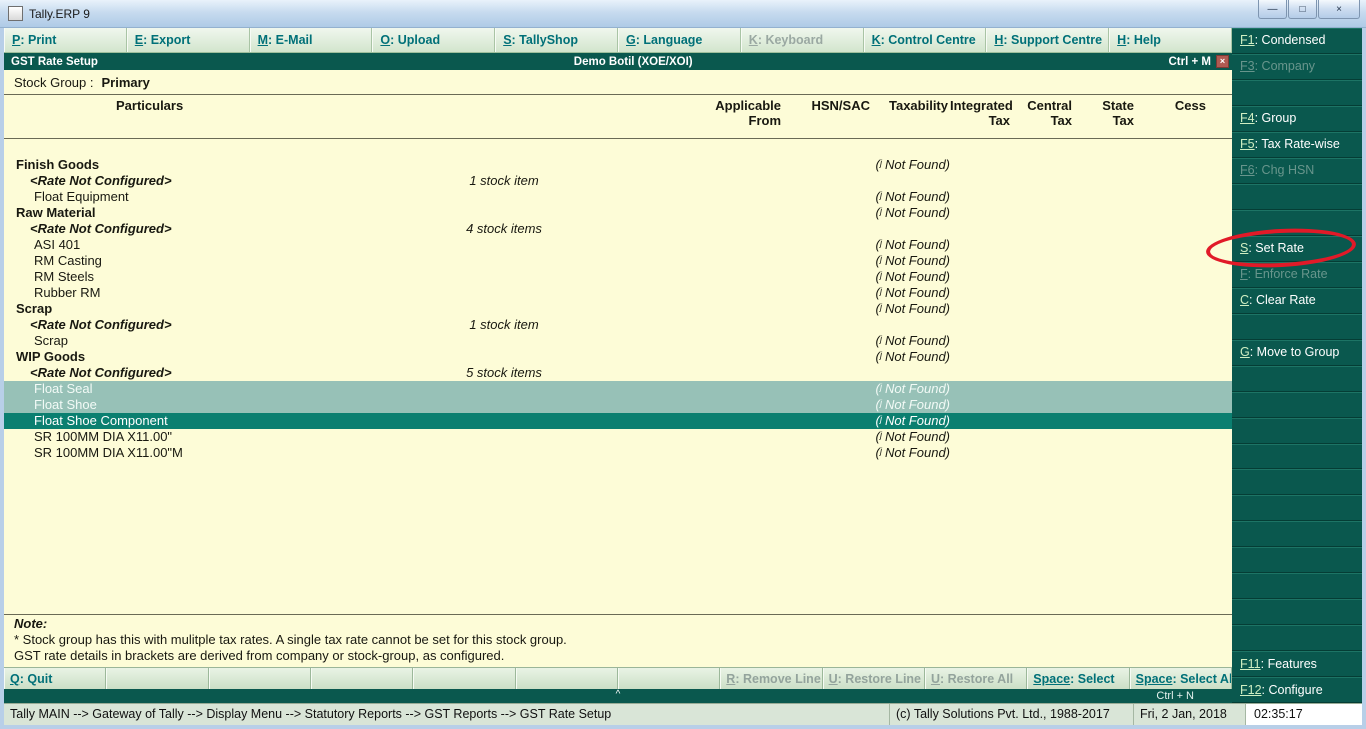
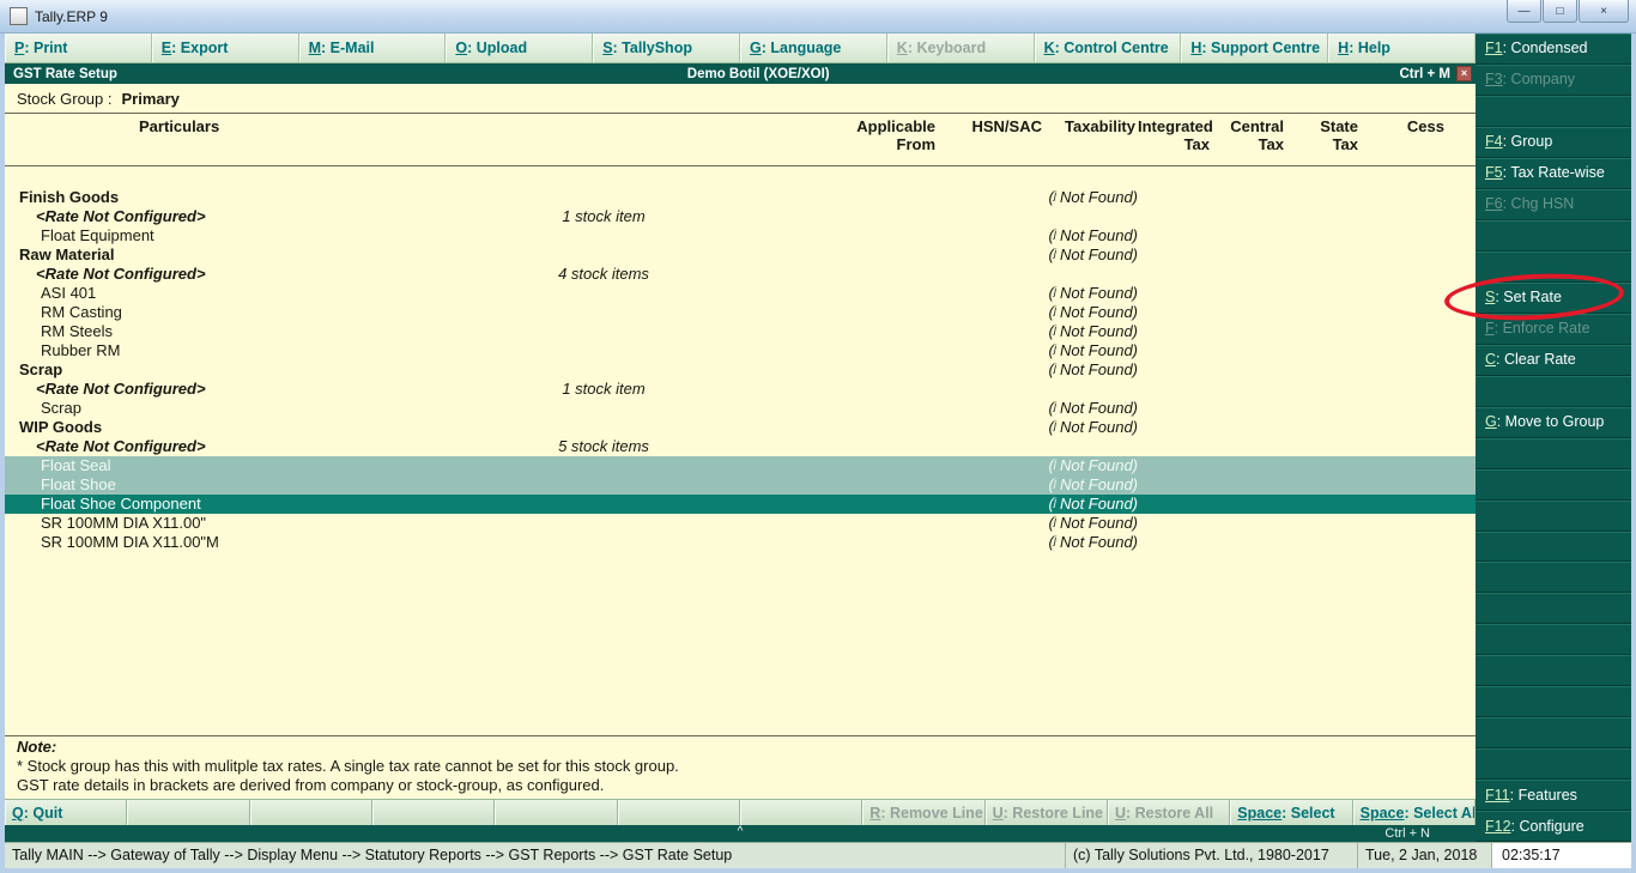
  Tally.ERP 9
  —
  □
  ×
  P
  : Print
  E
  : Export
  M
  : E-Mail
  O
  : Upload
  S
  : TallyShop
  G
  : Language
  K
  : Keyboard
  K
  : Control Centre
  H
  : Support Centre
  H
  : Help
  GST Rate Setup
  Demo Botil (XOE/XOI)
  Ctrl + M
  ×
  Stock Group :
  Primary
  Particulars
  Applicable
  From
  HSN/SAC
  Taxability
  Integrated
  Tax
  Central
  Tax
  State
  Tax
  Cess
  Finish Goods
  (ʲ Not Found)
  <Rate Not Configured>
  1 stock item
  Float Equipment
  (ʲ Not Found)
  Raw Material
  (ʲ Not Found)
  <Rate Not Configured>
  4 stock items
  ASI 401
  (ʲ Not Found)
  RM Casting
  (ʲ Not Found)
  RM Steels
  (ʲ Not Found)
  Rubber RM
  (ʲ Not Found)
  Scrap
  (ʲ Not Found)
  <Rate Not Configured>
  1 stock item
  Scrap
  (ʲ Not Found)
  WIP Goods
  (ʲ Not Found)
  <Rate Not Configured>
  5 stock items
  Float Seal
  (ʲ Not Found)
  Float Shoe
  (ʲ Not Found)
  Float Shoe Component
  (ʲ Not Found)
  SR 100MM DIA X11.00"
  (ʲ Not Found)
  SR 100MM DIA X11.00"M
  (ʲ Not Found)
  Note:
  * Stock group has this with mulitple tax rates. A single tax rate cannot be set for this stock group.
  GST rate details in brackets are derived from company or stock-group, as configured.
  Q
  : Quit
  R
  : Remove Line
  U
  : Restore Line
  U
  : Restore All
  Space
  : Select
  Space
  : Select Al
  ^
  Ctrl + N
  F1
  : Condensed
  F3
  : Company
  F4
  : Group
  F5
  : Tax Rate-wise
  F6
  : Chg HSN
  S
  : Set Rate
  F
  : Enforce Rate
  C
  : Clear Rate
  G
  : Move to Group
  F11
  : Features
  F12
  : Configure
  Tally MAIN --> Gateway of Tally --> Display Menu --> Statutory Reports --> GST Reports --> GST Rate Setup
- (c) Tally Solutions Pvt. Ltd., 1988-2017
+ (c) Tally Solutions Pvt. Ltd., 1980-2017
- Fri, 2 Jan, 2018
+ Tue, 2 Jan, 2018
  02:35:17
